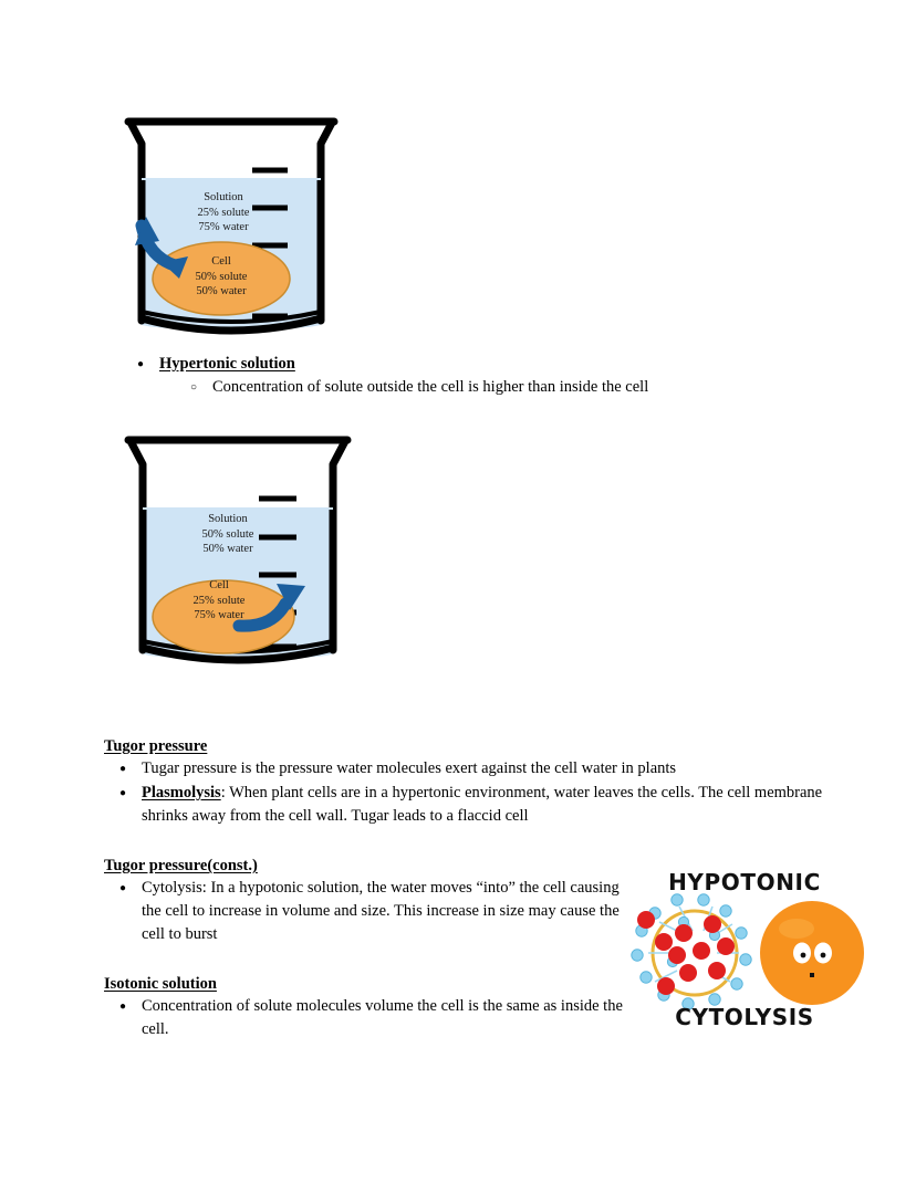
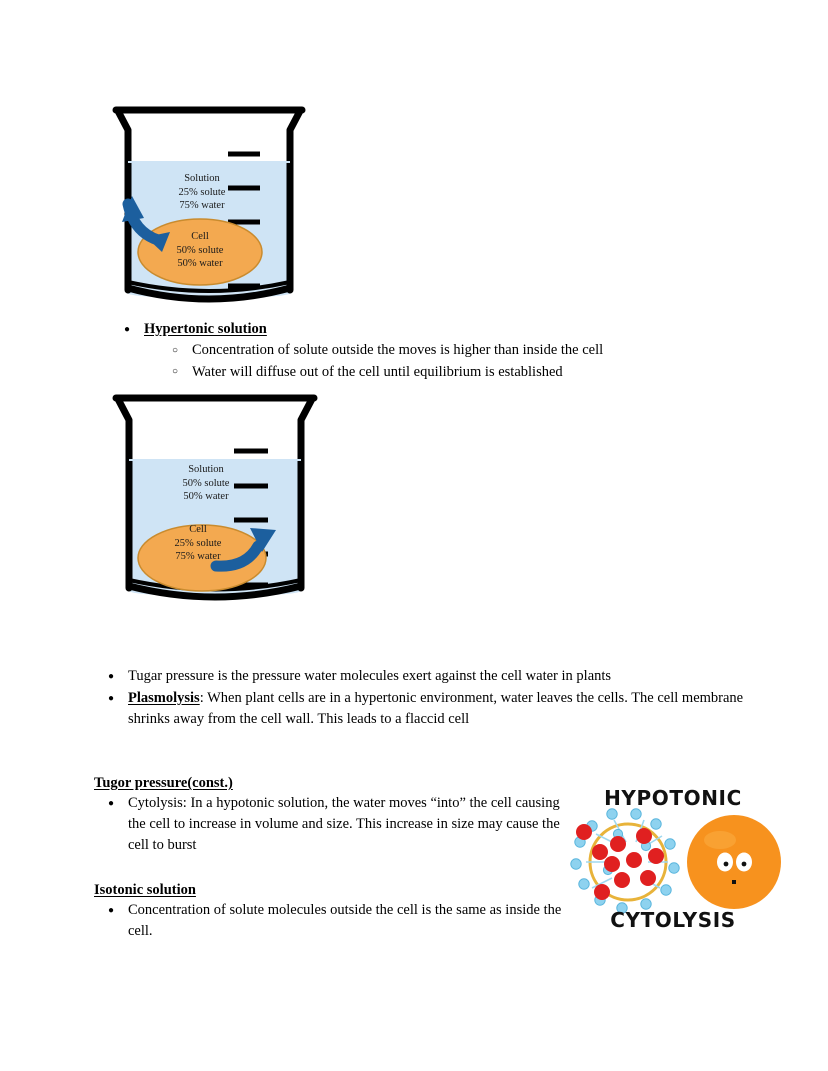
  Solution
  25% solute
  75% water
  Cell
  50% solute
  50% water
  Hypertonic solution
- Concentration of solute outside the cell is higher than inside the cell
+ Concentration of solute outside the moves is higher than inside the cell
+ Water will diffuse out of the cell until equilibrium is established
  Solution
  50% solute
  50% water
  Cell
  25% solute
  75% water
- Tugor pressure
  Tugar pressure is the pressure water molecules exert against the cell water in plants
- Plasmolysis: When plant cells are in a hypertonic environment, water leaves the cells. The cell membrane shrinks away from the cell wall. Tugar leads to a flaccid cell
+ Plasmolysis: When plant cells are in a hypertonic environment, water leaves the cells. The cell membrane shrinks away from the cell wall. This leads to a flaccid cell
  Tugor pressure(const.)
  Cytolysis: In a hypotonic solution, the water moves “into” the cell causing the cell to increase in volume and size. This increase in size may cause the cell to burst
  Isotonic solution
- Concentration of solute molecules volume the cell is the same as inside the cell.
+ Concentration of solute molecules outside the cell is the same as inside the cell.
  HYPOTONIC
  CYTOLYSIS
